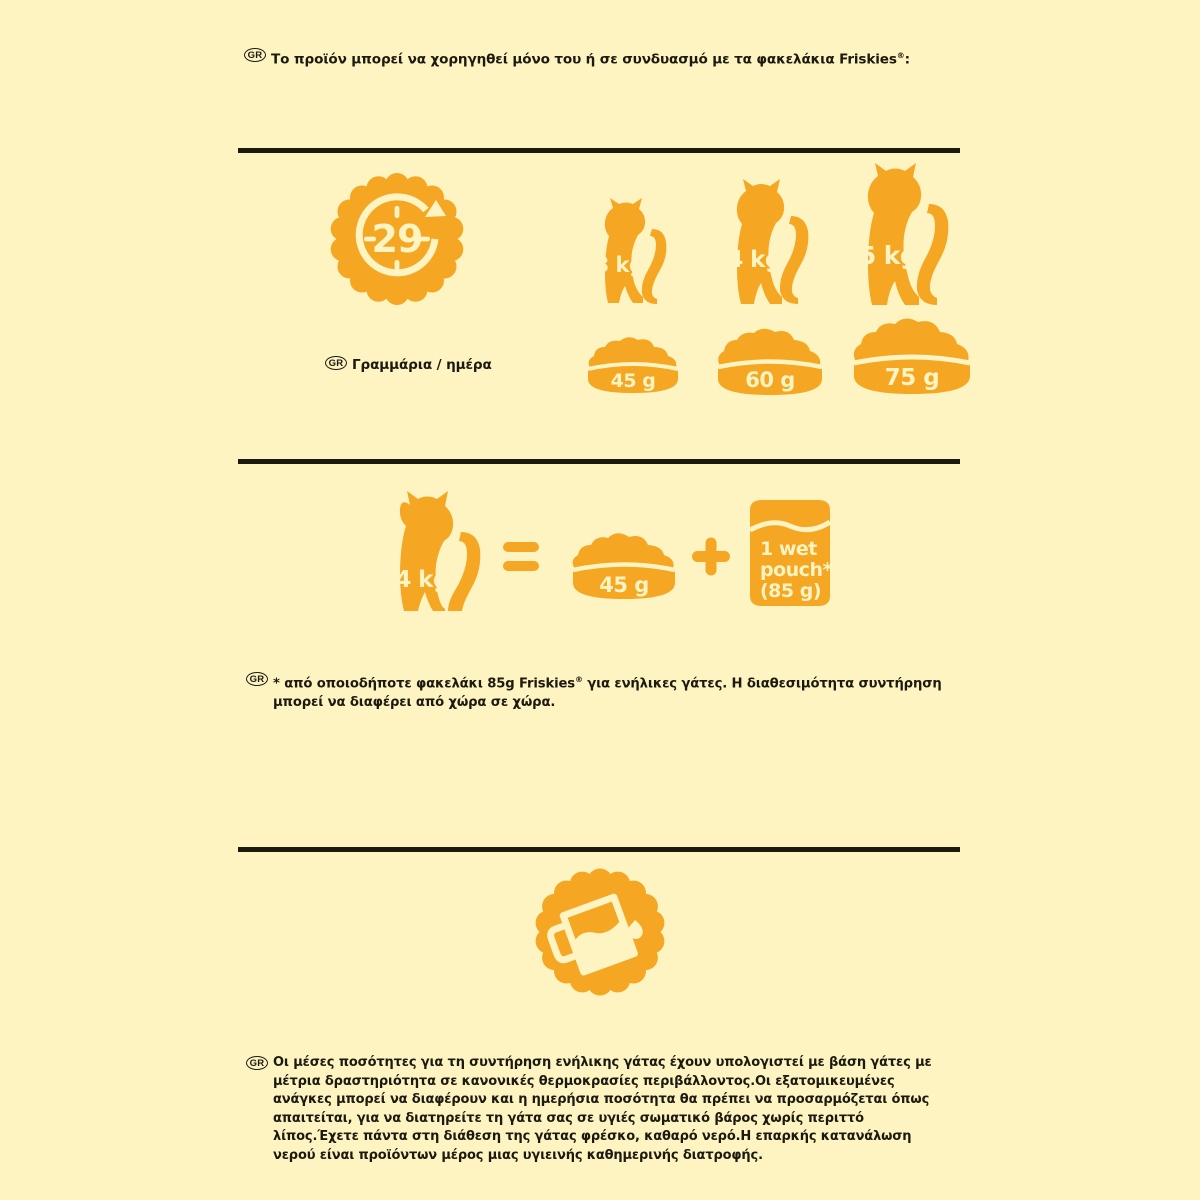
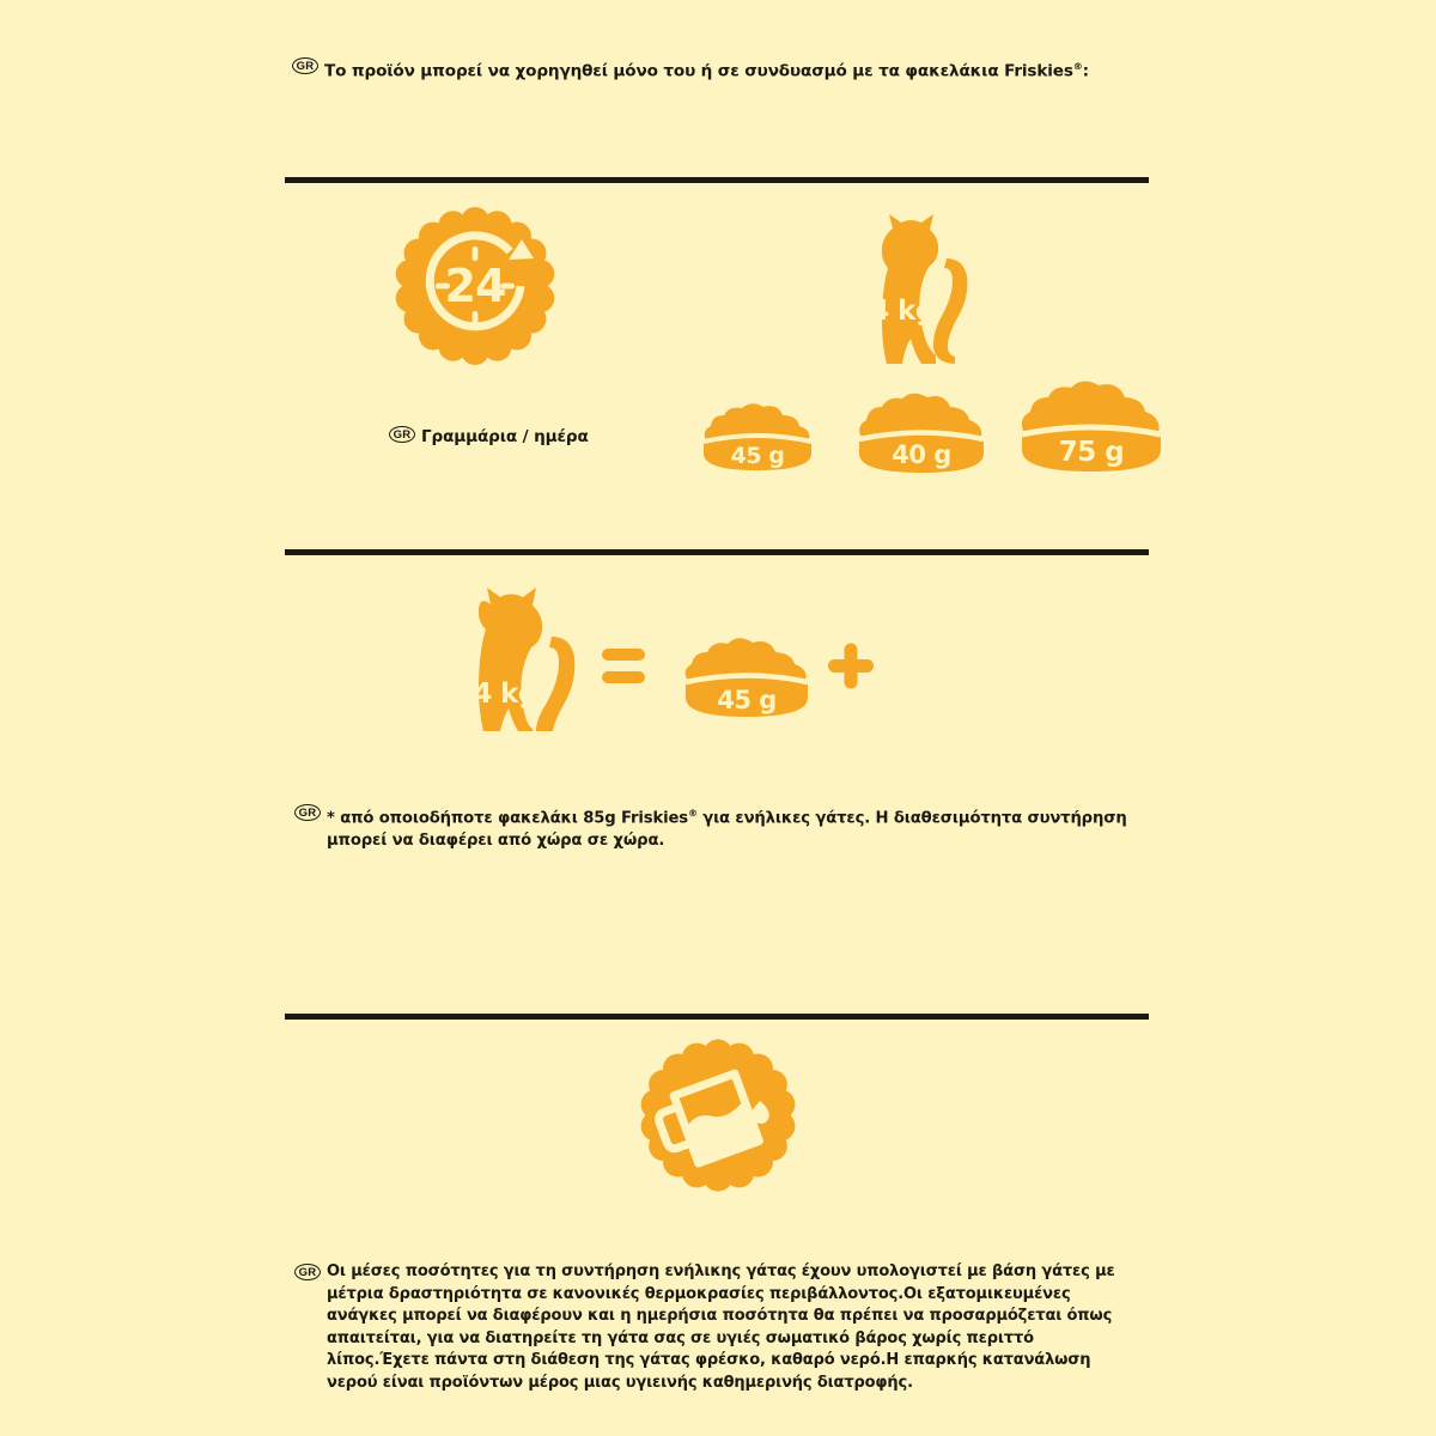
  GR
  Το προϊόν μπορεί να χορηγηθεί μόνο του ή σε συνδυασμό με τα φακελάκια Friskies®:
- 29
+ 24
  GR
  Γραμμάρια / ημέρα
- 3 kg
  4 kg
- 5 kg
  45 g
- 60 g
+ 40 g
  75 g
  4 kg
  45 g
- 1 wet
- pouch*
- (85 g)
  GR
  * από οποιοδήποτε φακελάκι 85g Friskies® για ενήλικες γάτες. Η διαθεσιμότητα συντήρηση μπορεί να διαφέρει από χώρα σε χώρα.
  GR
  Οι μέσες ποσότητες για τη συντήρηση ενήλικης γάτας έχουν υπολογιστεί με βάση γάτες με μέτρια δραστηριότητα σε κανονικές θερμοκρασίες περιβάλλοντος.Οι εξατομικευμένες ανάγκες μπορεί να διαφέρουν και η ημερήσια ποσότητα θα πρέπει να προσαρμόζεται όπως απαιτείται, για να διατηρείτε τη γάτα σας σε υγιές σωματικό βάρος χωρίς περιττό λίπος.Έχετε πάντα στη διάθεση της γάτας φρέσκο, καθαρό νερό.Η επαρκής κατανάλωση νερού είναι προϊόντων μέρος μιας υγιεινής καθημερινής διατροφής.
